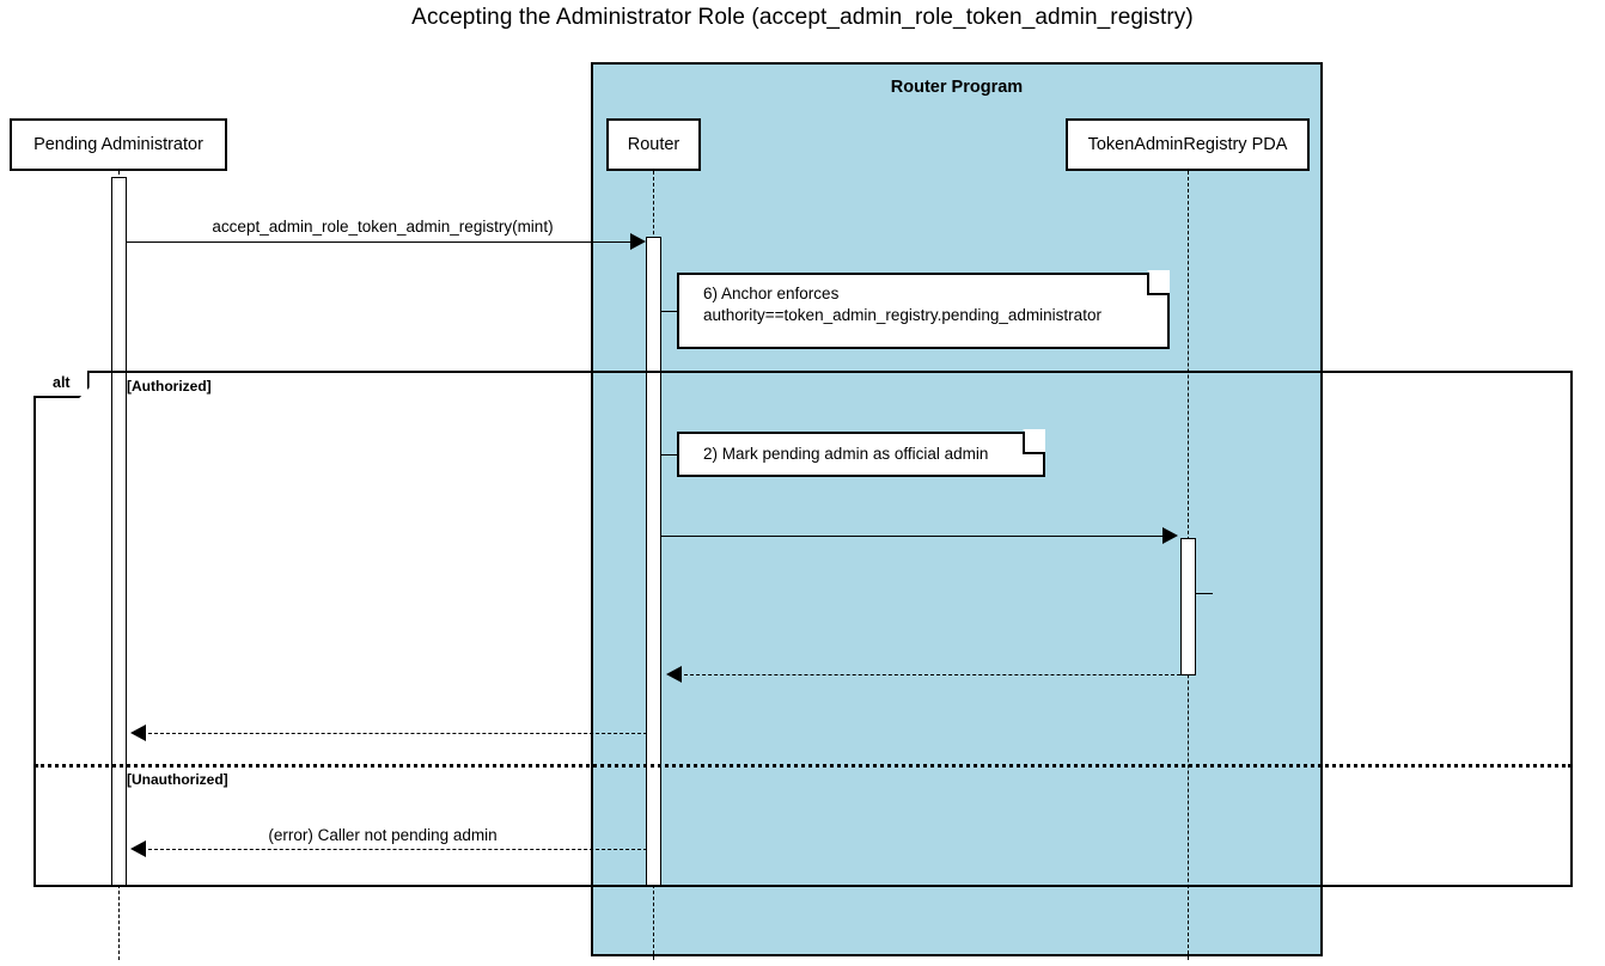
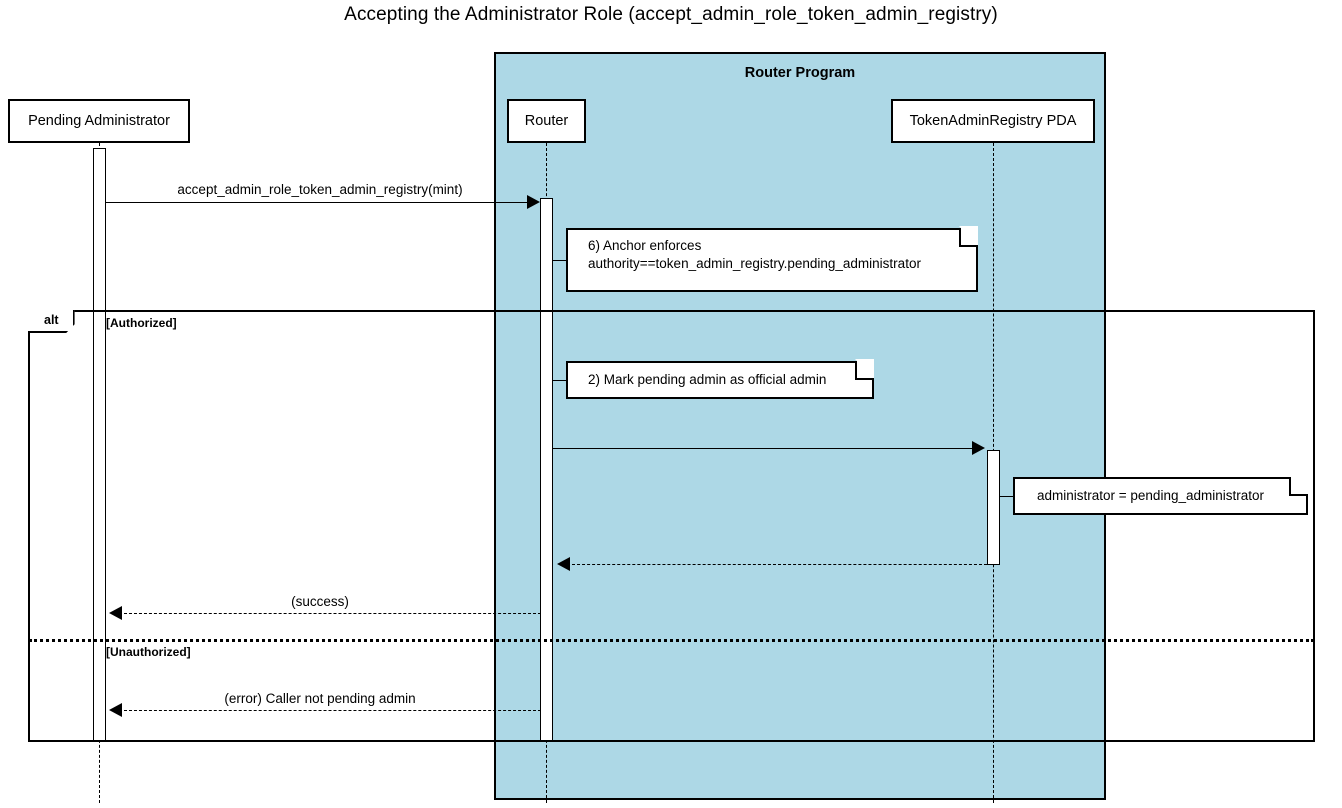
  Accepting the Administrator Role (accept_admin_role_token_admin_registry)
  Router Program
  Pending Administrator
  Router
  TokenAdminRegistry PDA
  accept_admin_role_token_admin_registry(mint)
  6) Anchor enforces
  authority==token_admin_registry.pending_administrator
  alt
  [Authorized]
  2) Mark pending admin as official admin
+ administrator = pending_administrator
+ (success)
  [Unauthorized]
  (error) Caller not pending admin
